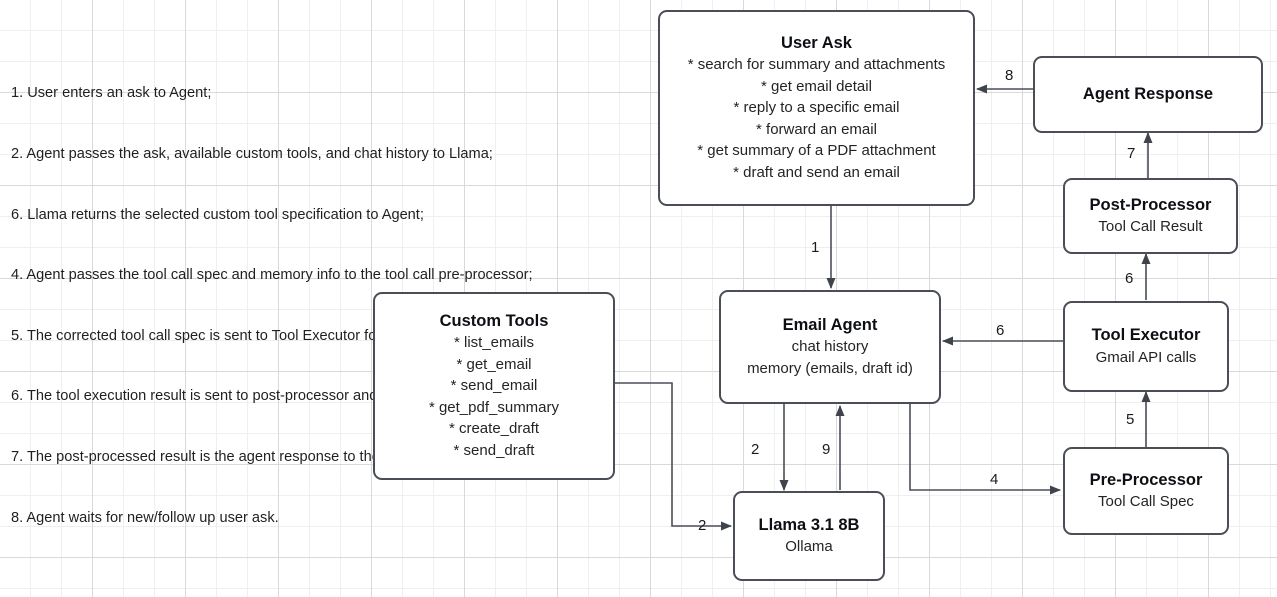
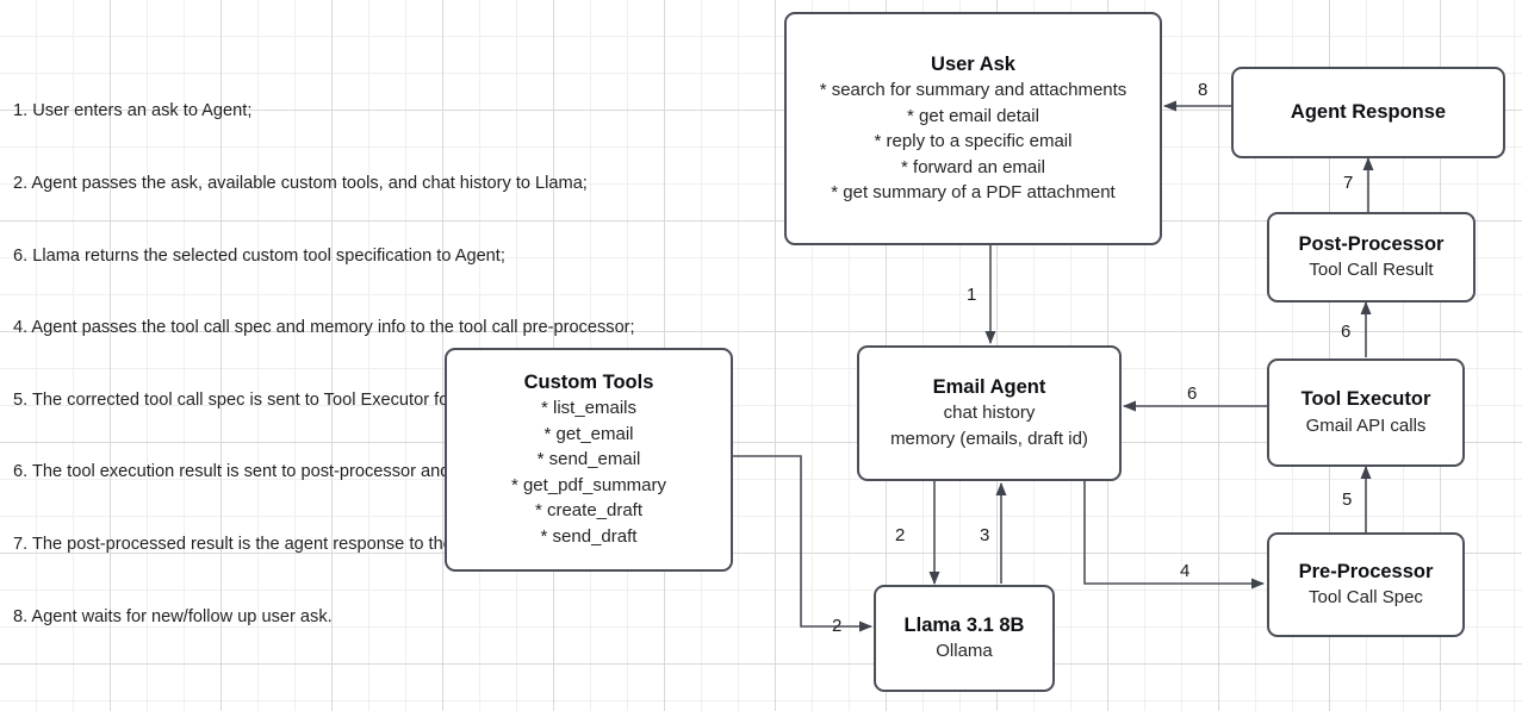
  1. User enters an ask to Agent;
  2. Agent passes the ask, available custom tools, and chat history to Llama;
  6. Llama returns the selected custom tool specification to Agent;
  4. Agent passes the tool call spec and memory info to the tool call pre-processor;
  5. The corrected tool call spec is sent to Tool Executor f
  7. The post-processed result is the agent response to th
  8. Agent waits for new/follow up user ask.
  User Ask
  * search for summary and attachments
  * get email detail
  * reply to a specific email
  * forward an email
  * get summary of a PDF attachment
- * draft and send an email
  Agent Response
  Post-Processor
  Tool Call Result
  Tool Executor
  Gmail API calls
  Pre-Processor
  Tool Call Spec
  Email Agent
  chat history
  memory (emails, draft id)
  Custom Tools
  * list_emails
  * get_email
  * send_email
  * get_pdf_summary
  * create_draft
  * send_draft
  Llama 3.1 8B
  Ollama
  1
  2
  2
- 9
+ 3
  4
  5
  6
  6
  7
  8
